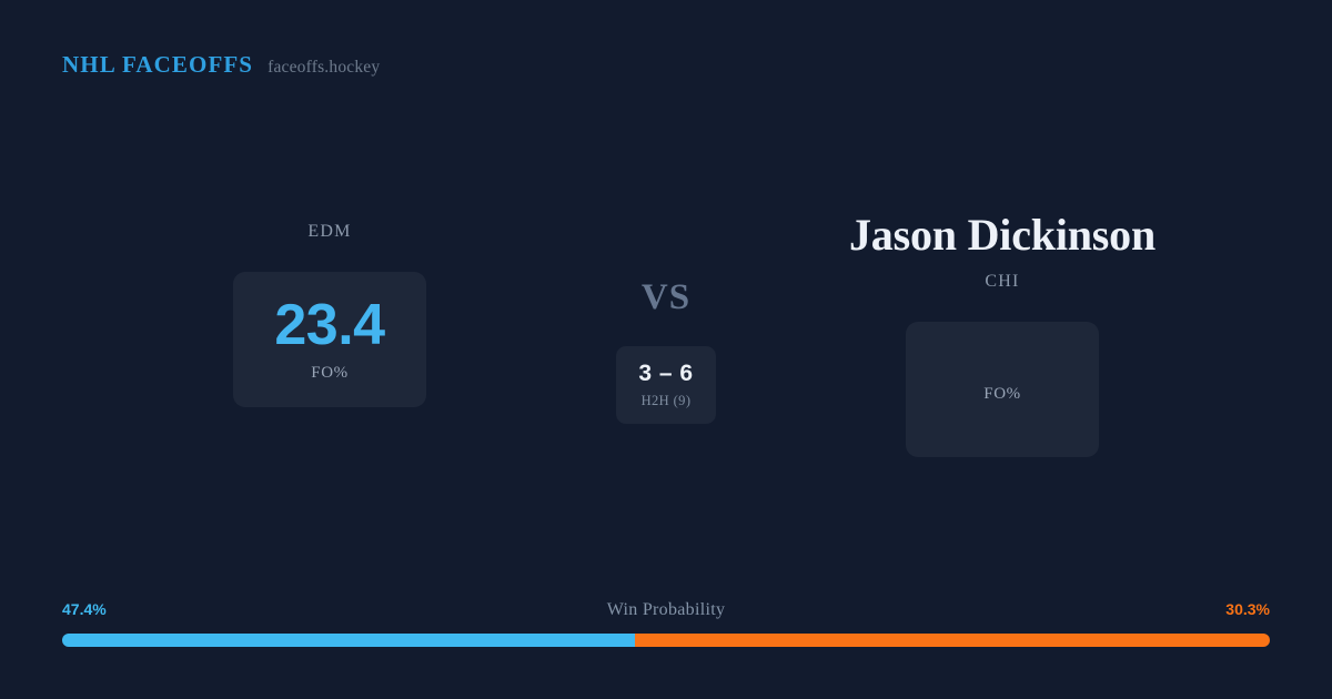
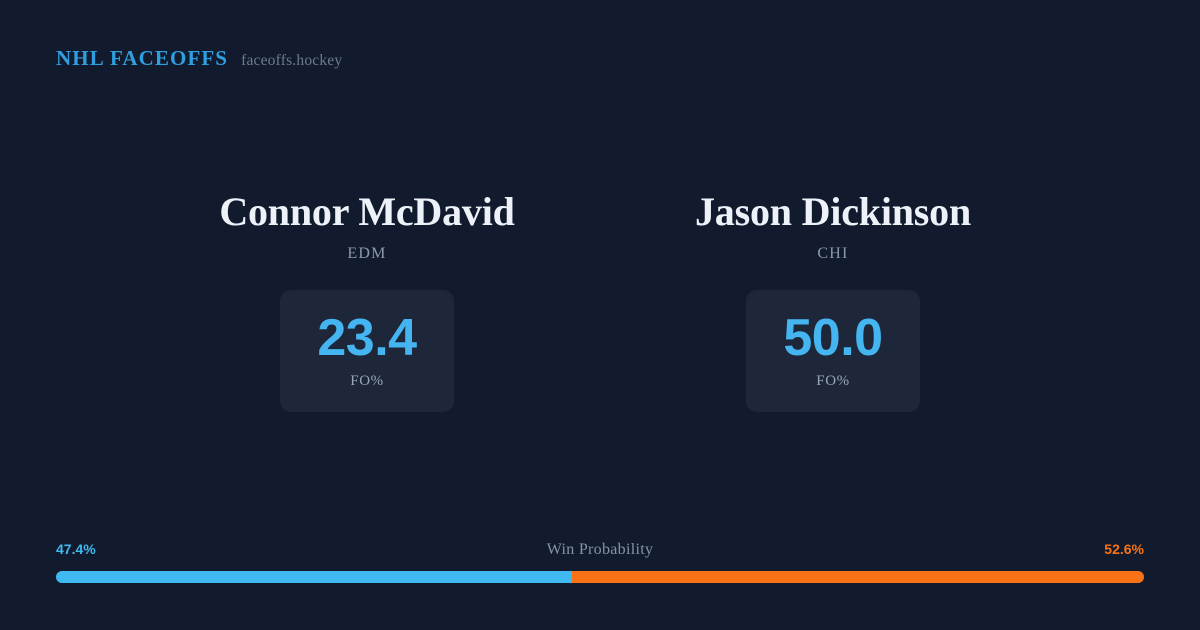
  NHL FACEOFFS
  faceoffs.hockey
+ Connor McDavid
  EDM
  23.4
  FO%
- VS
- 3 – 6
- H2H (9)
  Jason Dickinson
  CHI
+ 50.0
  FO%
  47.4%
  Win Probability
- 30.3%
+ 52.6%
